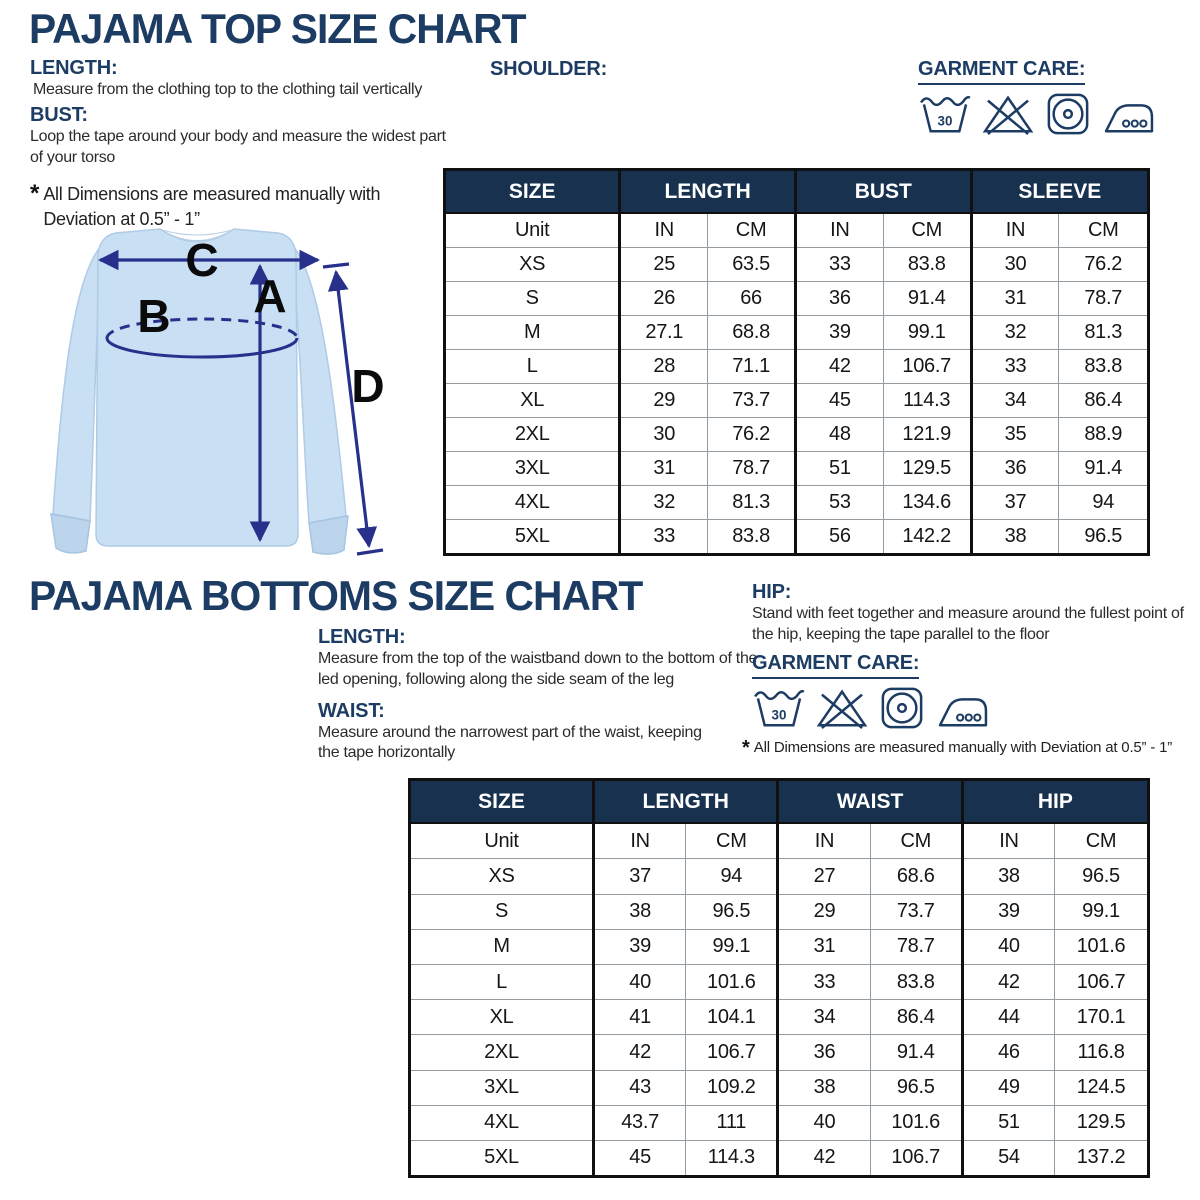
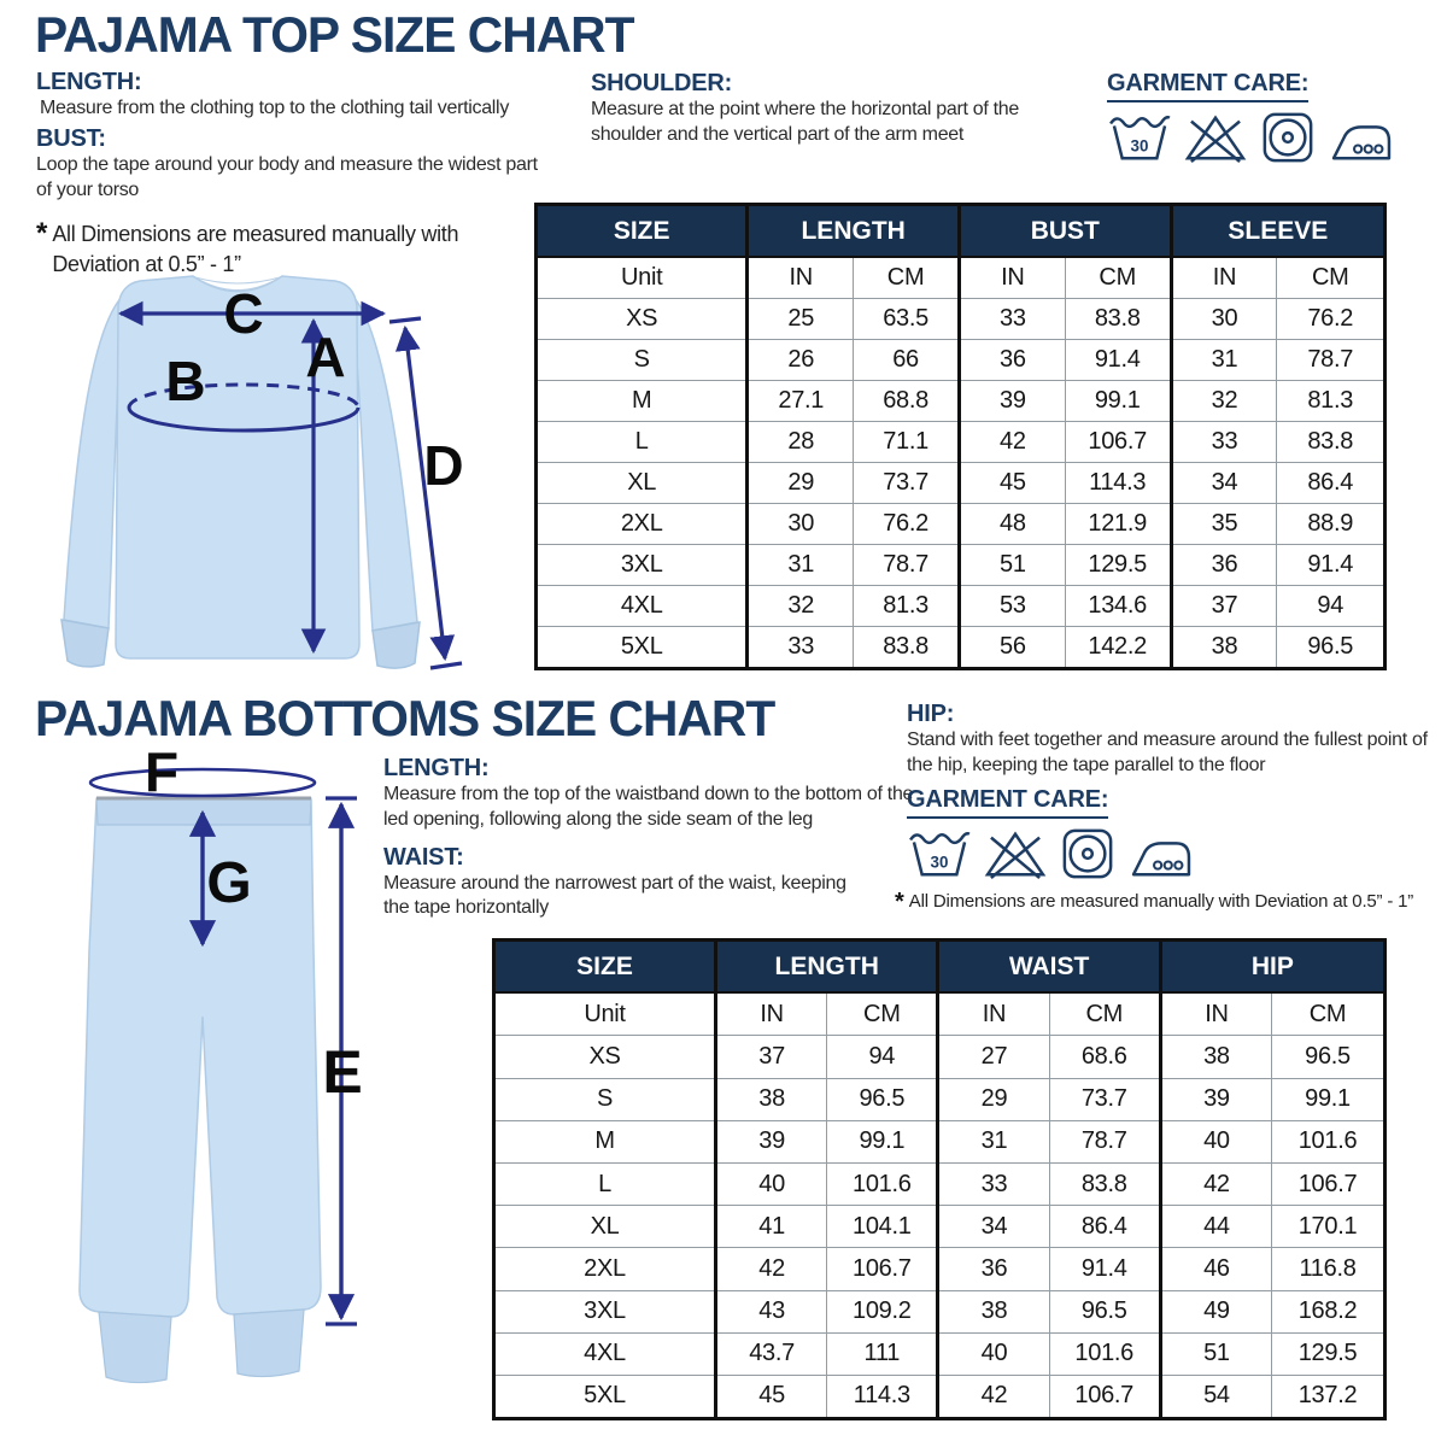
  PAJAMA TOP SIZE CHART
  LENGTH:
  Measure from the clothing top to the clothing tail vertically
  BUST:
  Loop the tape around your body and measure the widest part of your torso
  *
  All Dimensions are measured manually with Deviation at 0.5” - 1”
  SHOULDER:
+ Measure at the point where the horizontal part of the shoulder and the vertical part of the arm meet
  GARMENT CARE:
  30
  C
  A
  B
  D
  SIZE	LENGTH	BUST	SLEEVE
  Unit	IN	CM	IN	CM	IN	CM
  XS	25	63.5	33	83.8	30	76.2
  S	26	66	36	91.4	31	78.7
  M	27.1	68.8	39	99.1	32	81.3
  L	28	71.1	42	106.7	33	83.8
  XL	29	73.7	45	114.3	34	86.4
  2XL	30	76.2	48	121.9	35	88.9
  3XL	31	78.7	51	129.5	36	91.4
  4XL	32	81.3	53	134.6	37	94
  5XL	33	83.8	56	142.2	38	96.5
  PAJAMA BOTTOMS SIZE CHART
+ F
+ G
+ E
  LENGTH:
  Measure from the top of the waistband down to the bottom of the led opening, following along the side seam of the leg
  WAIST:
  Measure around the narrowest part of the waist, keeping the tape horizontally
  HIP:
  Stand with feet together and measure around the fullest point of the hip, keeping the tape parallel to the floor
  GARMENT CARE:
  30
  *
  All Dimensions are measured manually with Deviation at 0.5” - 1”
  SIZE	LENGTH	WAIST	HIP
  Unit	IN	CM	IN	CM	IN	CM
  XS	37	94	27	68.6	38	96.5
  S	38	96.5	29	73.7	39	99.1
  M	39	99.1	31	78.7	40	101.6
  L	40	101.6	33	83.8	42	106.7
  XL	41	104.1	34	86.4	44	170.1
  2XL	42	106.7	36	91.4	46	116.8
- 3XL	43	109.2	38	96.5	49	124.5
+ 3XL	43	109.2	38	96.5	49	168.2
  4XL	43.7	111	40	101.6	51	129.5
  5XL	45	114.3	42	106.7	54	137.2
